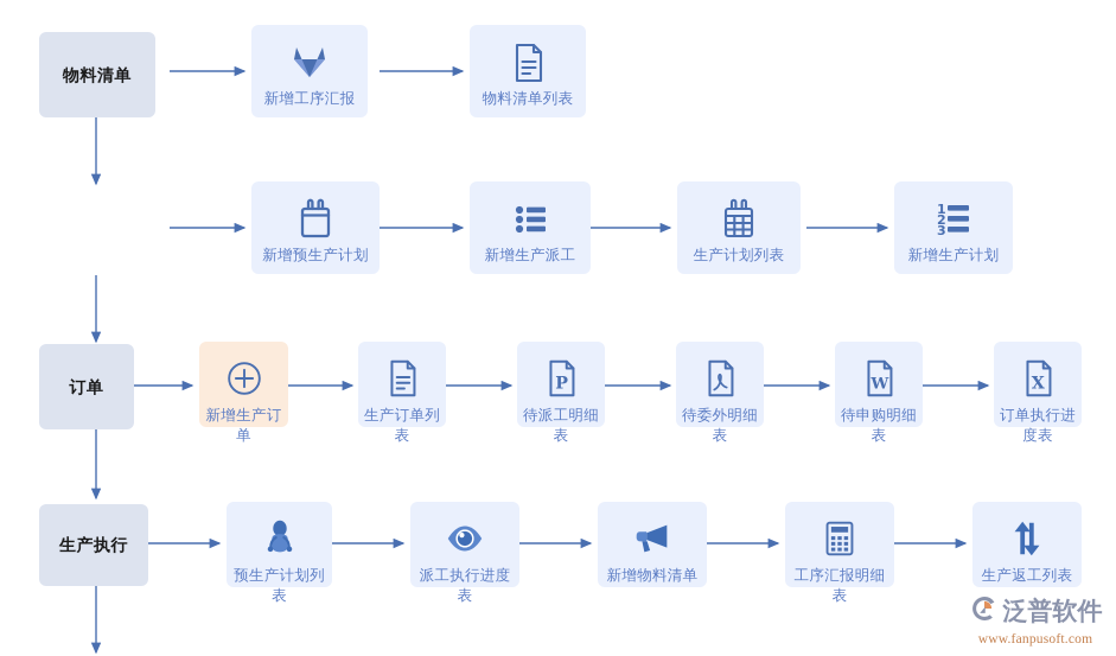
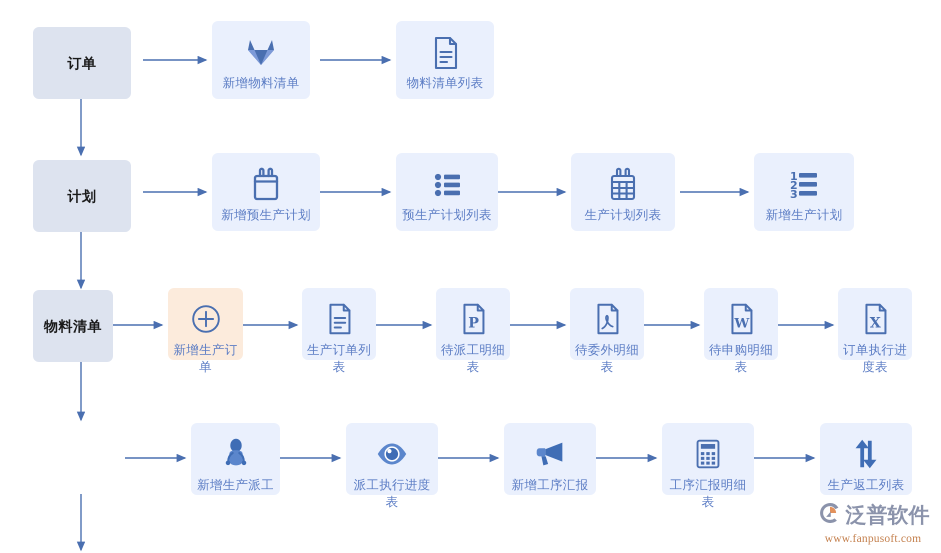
- 物料清单
+ 订单
- 新增工序汇报
+ 新增物料清单
  物料清单列表
+ 计划
  新增预生产计划
- 新增生产派工
+ 预生产计划列表
  生产计划列表
  1
  2
  3
  新增生产计划
- 订单
+ 物料清单
  新增生产订
  单
  生产订单列
  表
  P
  待派工明细
  表
  待委外明细
  表
  W
  待申购明细
  表
  X
  订单执行进
  度表
- 生产执行
- 预生产计划列表
+ 新增生产派工
  派工执行进度
  表
- 新增物料清单
+ 新增工序汇报
  工序汇报明细
  表
  生产返工列表
  泛普软件
  www.fanpusoft.com
